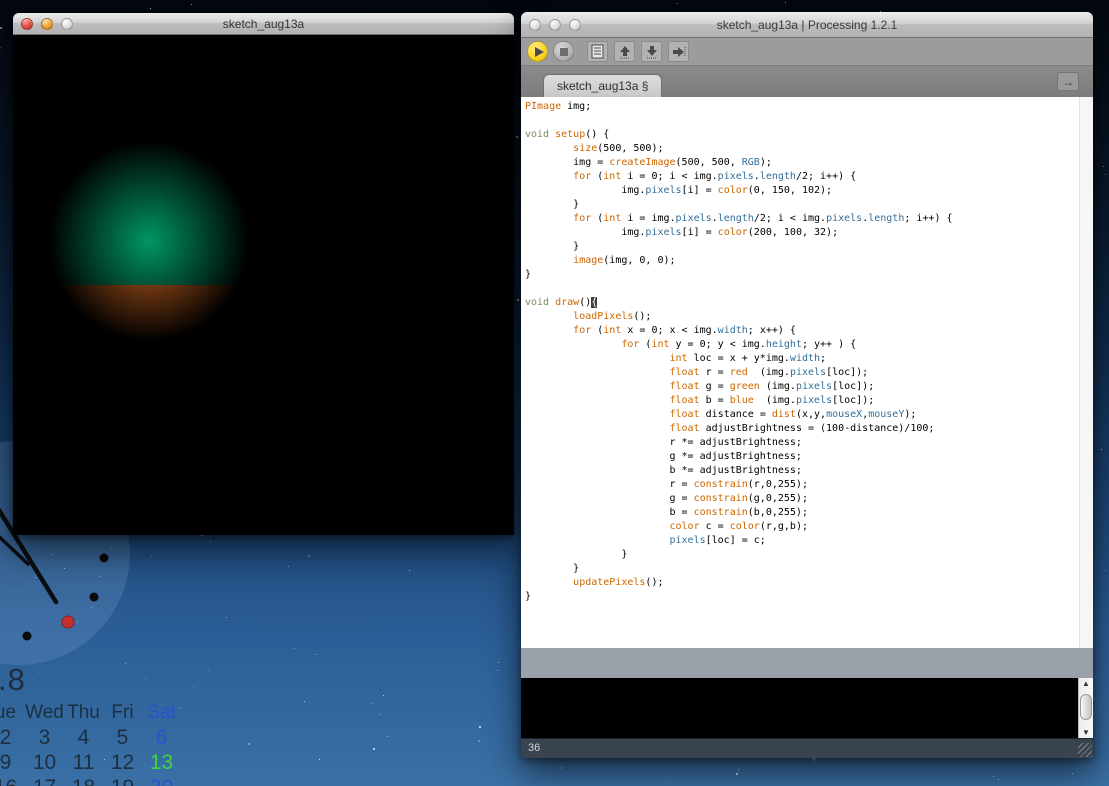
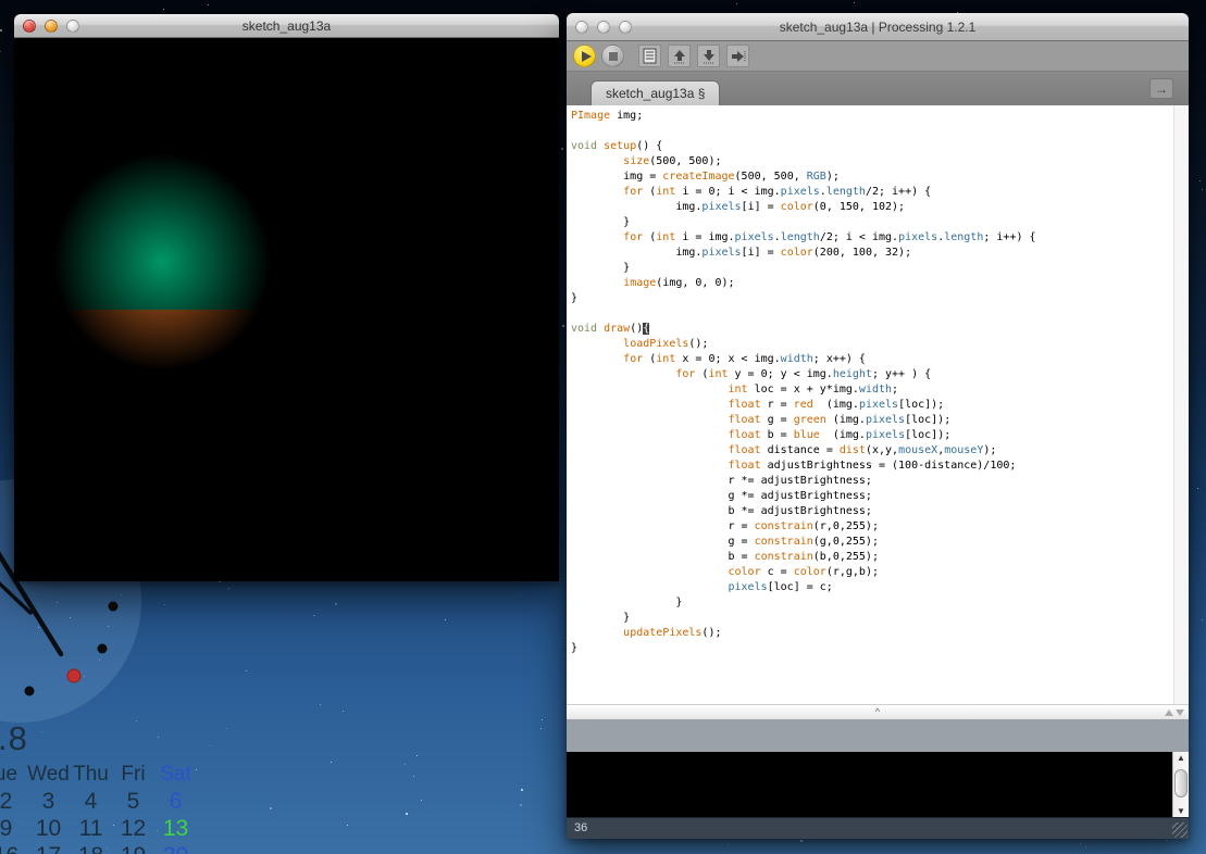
  .8
  ue
  Wed
  Thu
  Fri
  Sat
  2
  3
  4
  5
  6
  9
  10
  11
  12
  13
  sketch_aug13a
  sketch_aug13a | Processing 1.2.1
  sketch_aug13a §
  →
  PImage img;
  void setup() {
  size(500, 500);
  img = createImage(500, 500, RGB);
  for (int i = 0; i < img.pixels.length/2; i++) {
  img.pixels[i] = color(0, 150, 102);
  }
  for (int i = img.pixels.length/2; i < img.pixels.length; i++) {
  img.pixels[i] = color(200, 100, 32);
  }
  image(img, 0, 0);
  }
  void draw(){
  loadPixels();
  for (int x = 0; x < img.width; x++) {
  for (int y = 0; y < img.height; y++ ) {
  int loc = x + y*img.width;
  float r = red (img.pixels[loc]);
  float g = green (img.pixels[loc]);
  float b = blue (img.pixels[loc]);
  float distance = dist(x,y,mouseX,mouseY);
  float adjustBrightness = (100-distance)/100;
  r *= adjustBrightness;
  g *= adjustBrightness;
  b *= adjustBrightness;
  r = constrain(r,0,255);
  g = constrain(g,0,255);
  b = constrain(b,0,255);
  color c = color(r,g,b);
  pixels[loc] = c;
  }
  }
  updatePixels();
  }
+ ^
  ▲
  ▼
  36
